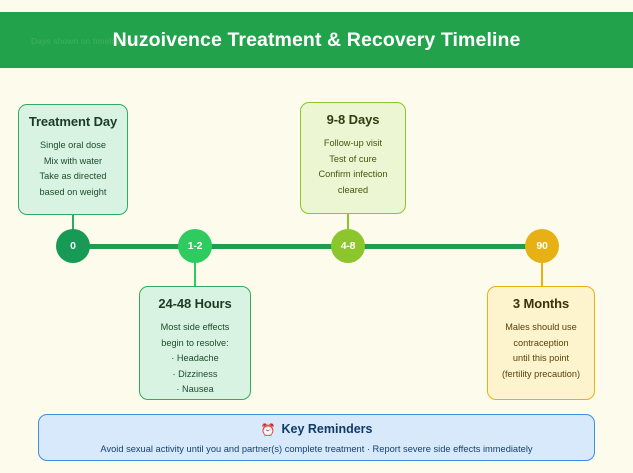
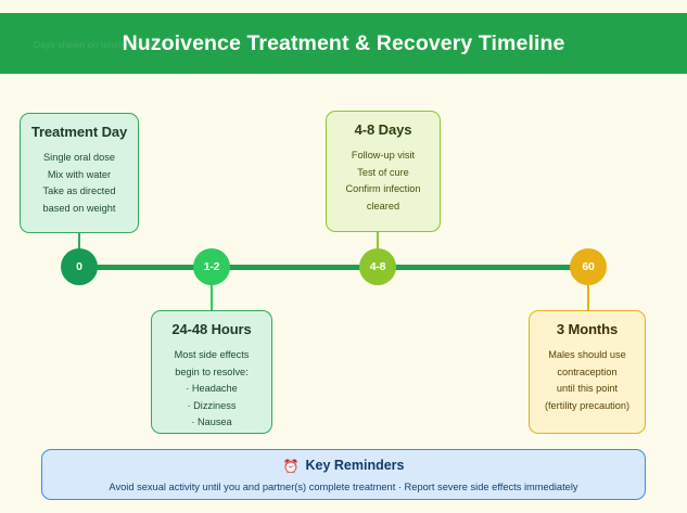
  Days shown on timeline markers
  Nuzoivence Treatment & Recovery Timeline
  0
  1-2
  4-8
- 90
+ 60
  Treatment Day
  Single oral dose
  Mix with water
  Take as directed
  based on weight
- 9-8 Days
+ 4-8 Days
  Follow-up visit
  Test of cure
  Confirm infection
  cleared
  24-48 Hours
  Most side effects
  begin to resolve:
  · Headache
  · Dizziness
  · Nausea
  3 Months
  Males should use
  contraception
  until this point
  (fertility precaution)
  ⏰
  Key Reminders
  Avoid sexual activity until you and partner(s) complete treatment · Report severe side effects immediately
